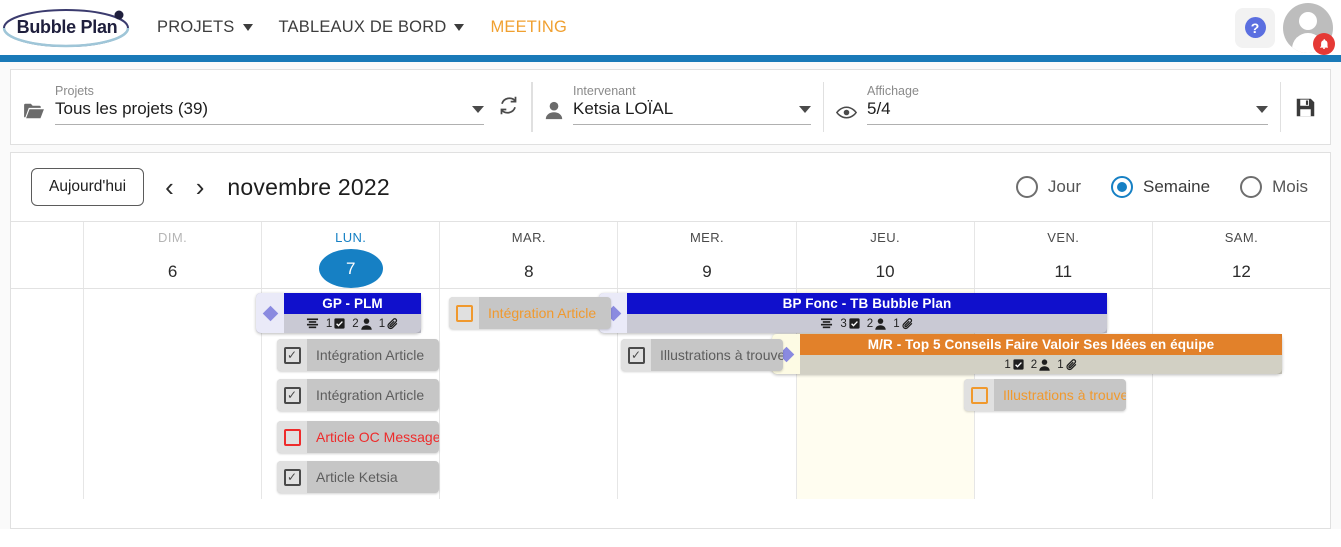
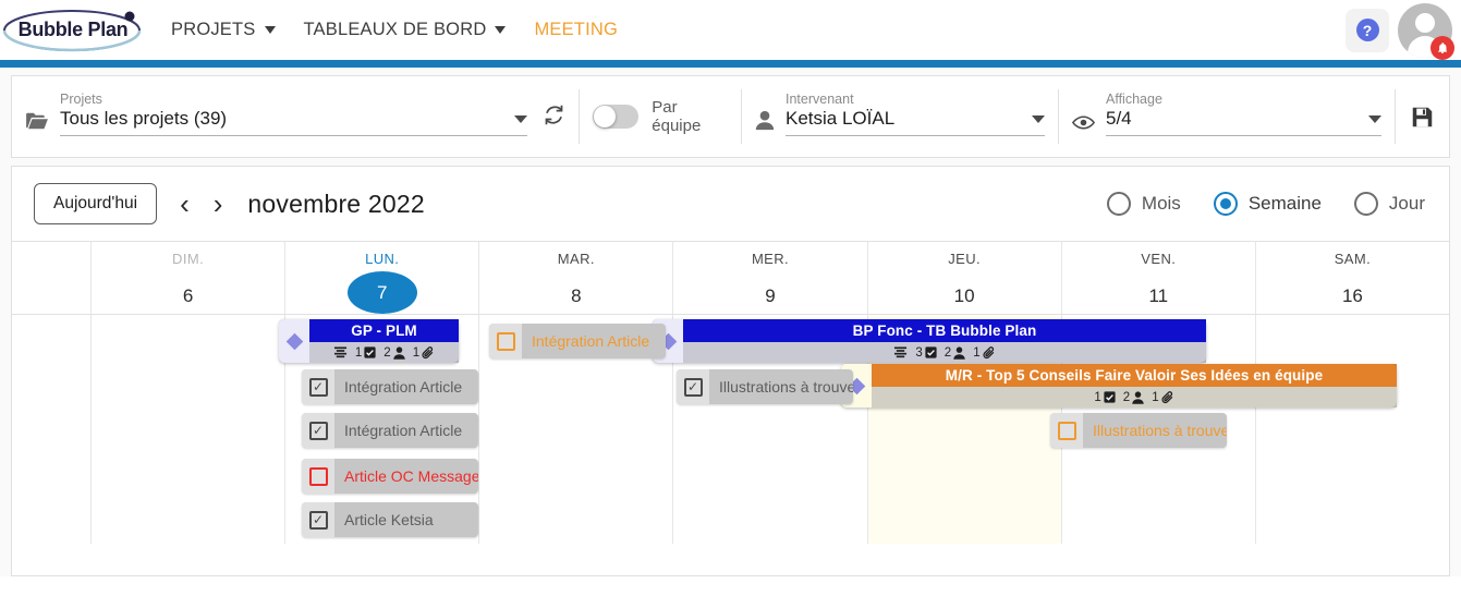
  Bubble Plan
  PROJETS
  TABLEAUX DE BORD
  MEETING
  ?
  Projets
  Tous les projets (39)
+ Par équipe
  Intervenant
  Ketsia LOÏAL
  Affichage
  5/4
  Aujourd'hui
  ‹
  ›
  novembre 2022
- Jour
+ Mois
  Semaine
- Mois
+ Jour
  DIM.
  6
  LUN.
  7
  MAR.
  8
  MER.
  9
  JEU.
  10
  VEN.
  11
  SAM.
- 12
+ 16
  GP - PLM
  1
  2
  1
  BP Fonc - TB Bubble Plan
  3
  2
  1
  M/R - Top 5 Conseils Faire Valoir Ses Idées en équipe
  1
  2
  1
  Intégration Article
  ✓
  Intégration Article
  ✓
  Intégration Article
  Article OC Message
  ✓
  Article Ketsia
  ✓
  Illustrations à trouve
  Illustrations à trouve
